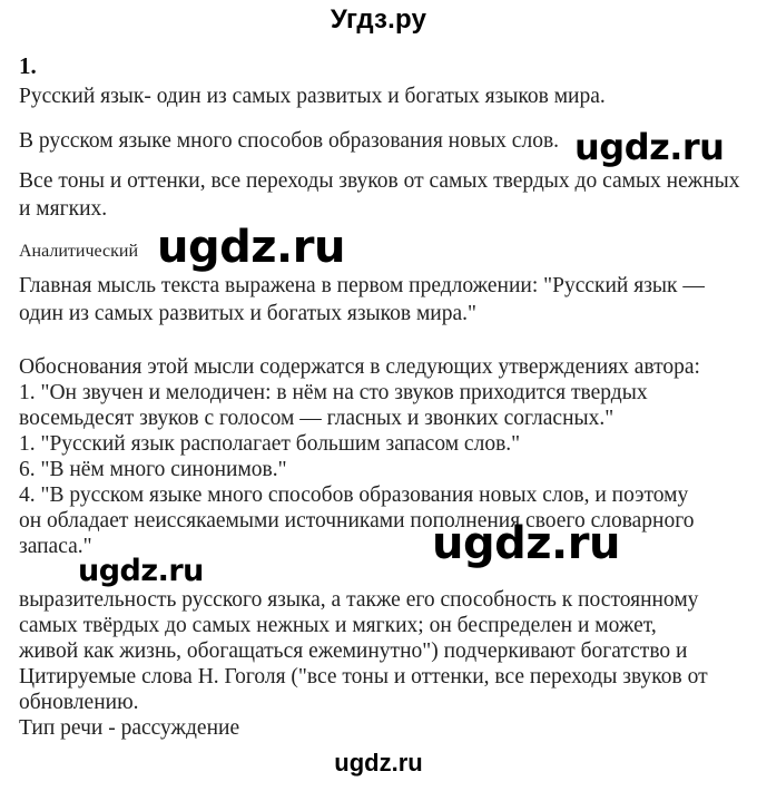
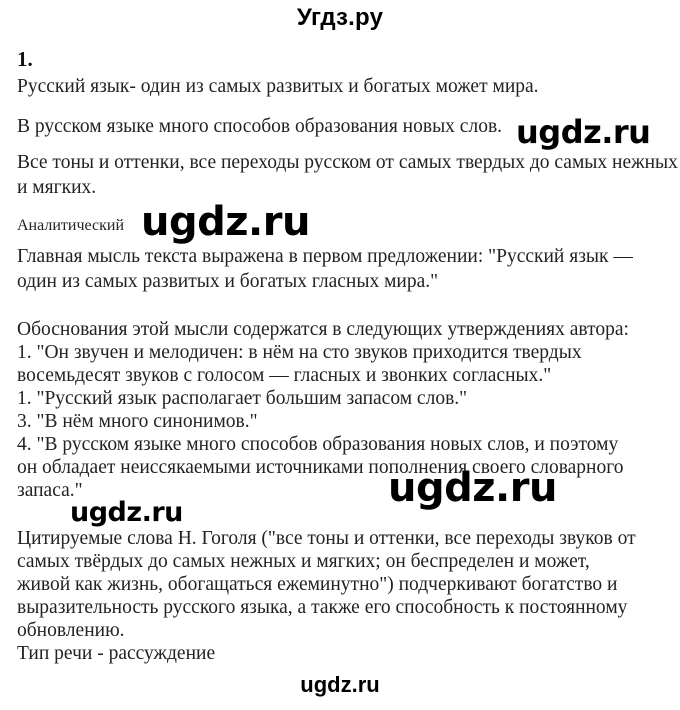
  Угдз.ру
  1.
- Русский язык- один из самых развитых и богатых языков мира.
+ Русский язык- один из самых развитых и богатых может мира.
  В русском языке много способов образования новых слов.
- Все тоны и оттенки, все переходы звуков от самых твердых до самых нежных
+ Все тоны и оттенки, все переходы русском от самых твердых до самых нежных
  и мягких.
  Аналитический
  Главная мысль текста выражена в первом предложении: "Русский язык —
- один из самых развитых и богатых языков мира."
+ один из самых развитых и богатых гласных мира."
  Обоснования этой мысли содержатся в следующих утверждениях автора:
  1. "Он звучен и мелодичен: в нём на сто звуков приходится твердых
  восемьдесят звуков с голосом — гласных и звонких согласных."
  1. "Русский язык располагает большим запасом слов."
- 6. "В нём много синонимов."
+ 3. "В нём много синонимов."
  4. "В русском языке много способов образования новых слов, и поэтому
  он обладает неиссякаемыми источниками пополнения своего словарного
  запаса."
- выразительность русского языка, а также его способность к постоянному
+ Цитируемые слова Н. Гоголя ("все тоны и оттенки, все переходы звуков от
  самых твёрдых до самых нежных и мягких; он беспределен и может,
  живой как жизнь, обогащаться ежеминутно") подчеркивают богатство и
- Цитируемые слова Н. Гоголя ("все тоны и оттенки, все переходы звуков от
+ выразительность русского языка, а также его способность к постоянному
  обновлению.
  Тип речи - рассуждение
  ugdz.ru
  ugdz.ru
  ugdz.ru
  ugdz.ru
  ugdz.ru
